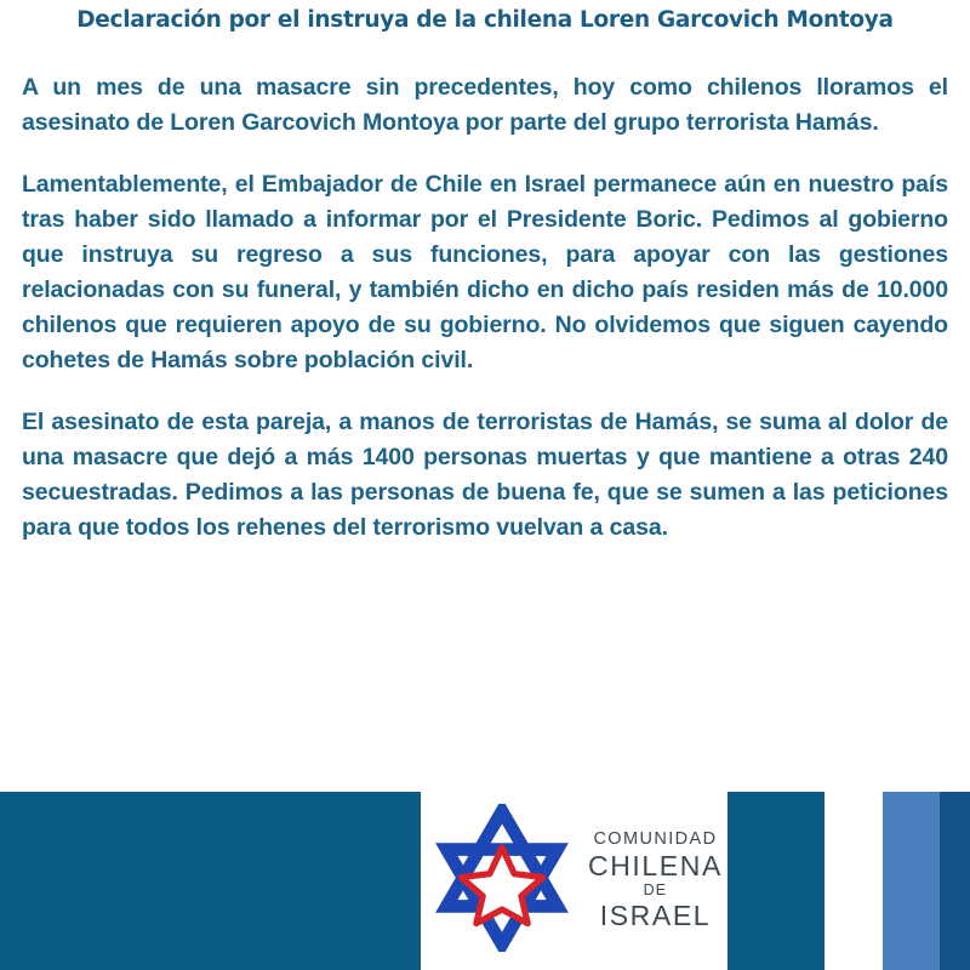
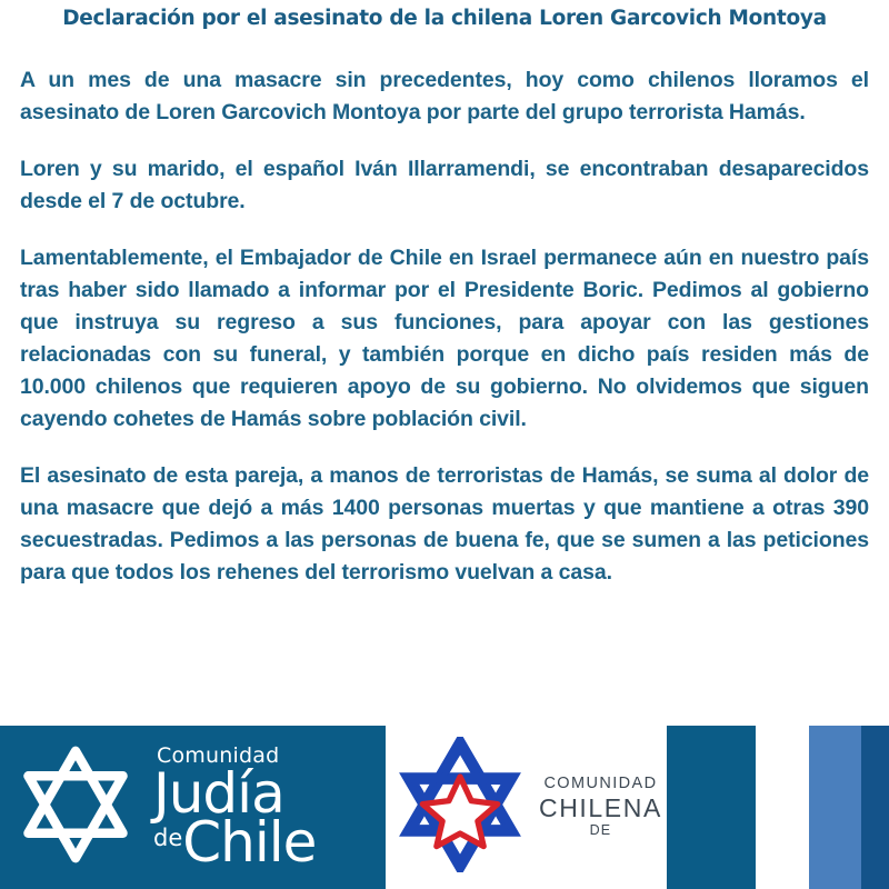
- Declaración por el instruya de la chilena Loren Garcovich Montoya
+ Declaración por el asesinato de la chilena Loren Garcovich Montoya
  A un mes de una masacre sin precedentes, hoy como chilenos lloramos el asesinato de Loren Garcovich Montoya por parte del grupo terrorista Hamás.
+ Loren y su marido, el español Iván Illarramendi, se encontraban desaparecidos desde el 7 de octubre.
- Lamentablemente, el Embajador de Chile en Israel permanece aún en nuestro país tras haber sido llamado a informar por el Presidente Boric. Pedimos al gobierno que instruya su regreso a sus funciones, para apoyar con las gestiones relacionadas con su funeral, y también dicho en dicho país residen más de 10.000 chilenos que requieren apoyo de su gobierno. No olvidemos que siguen cayendo cohetes de Hamás sobre población civil.
+ Lamentablemente, el Embajador de Chile en Israel permanece aún en nuestro país tras haber sido llamado a informar por el Presidente Boric. Pedimos al gobierno que instruya su regreso a sus funciones, para apoyar con las gestiones relacionadas con su funeral, y también porque en dicho país residen más de 10.000 chilenos que requieren apoyo de su gobierno. No olvidemos que siguen cayendo cohetes de Hamás sobre población civil.
- El asesinato de esta pareja, a manos de terroristas de Hamás, se suma al dolor de una masacre que dejó a más 1400 personas muertas y que mantiene a otras 240 secuestradas. Pedimos a las personas de buena fe, que se sumen a las peticiones para que todos los rehenes del terrorismo vuelvan a casa.
+ El asesinato de esta pareja, a manos de terroristas de Hamás, se suma al dolor de una masacre que dejó a más 1400 personas muertas y que mantiene a otras 390 secuestradas. Pedimos a las personas de buena fe, que se sumen a las peticiones para que todos los rehenes del terrorismo vuelvan a casa.
+ Comunidad
+ Judía
+ deChile
  COMUNIDAD
  CHILENA
  DE
- ISRAEL
